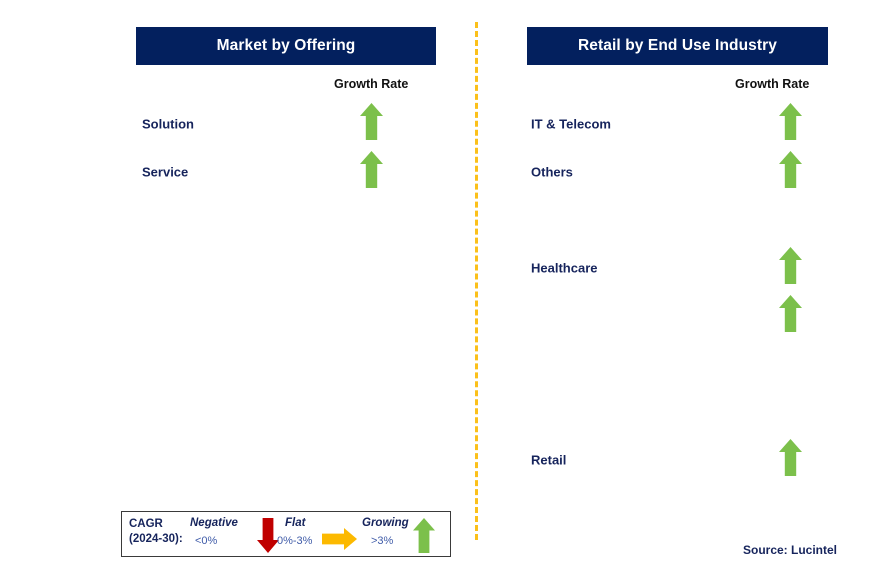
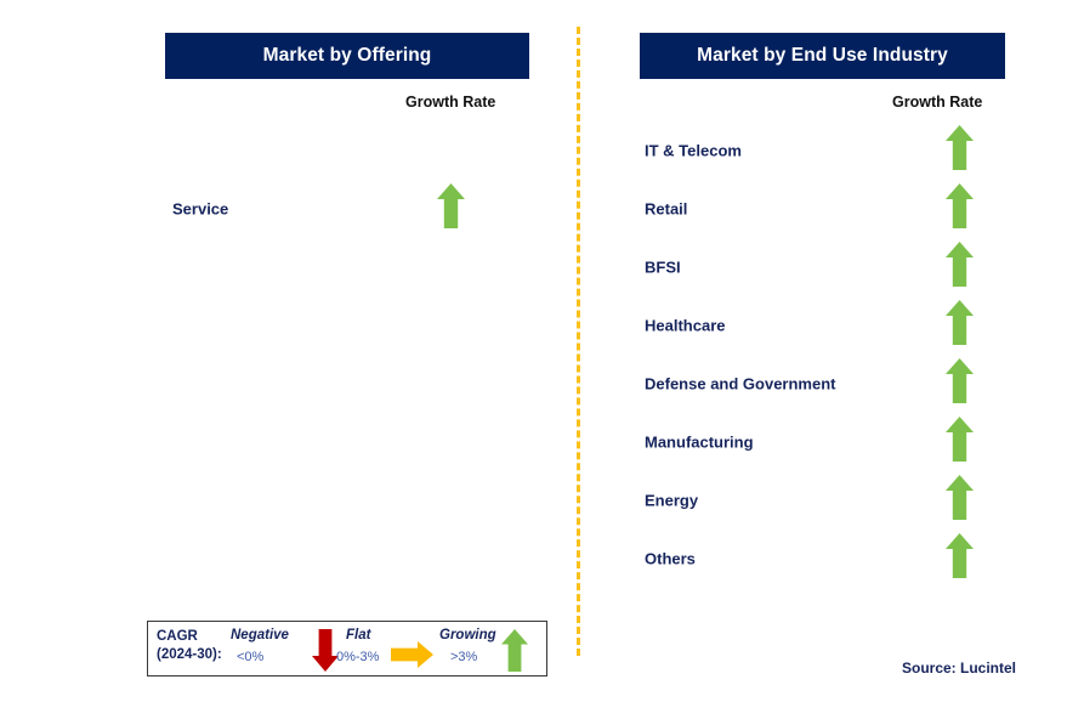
  Market by Offering
  Growth Rate
- Solution
  Service
- Retail by End Use Industry
+ Market by End Use Industry
  Growth Rate
  IT & Telecom
- Others
+ Retail
+ BFSI
  Healthcare
+ Defense and Government
+ Manufacturing
+ Energy
- Retail
+ Others
  CAGR
  (2024-30):
  Negative
  <0%
  Flat
  0%-3%
  Growing
  >3%
  Source: Lucintel
